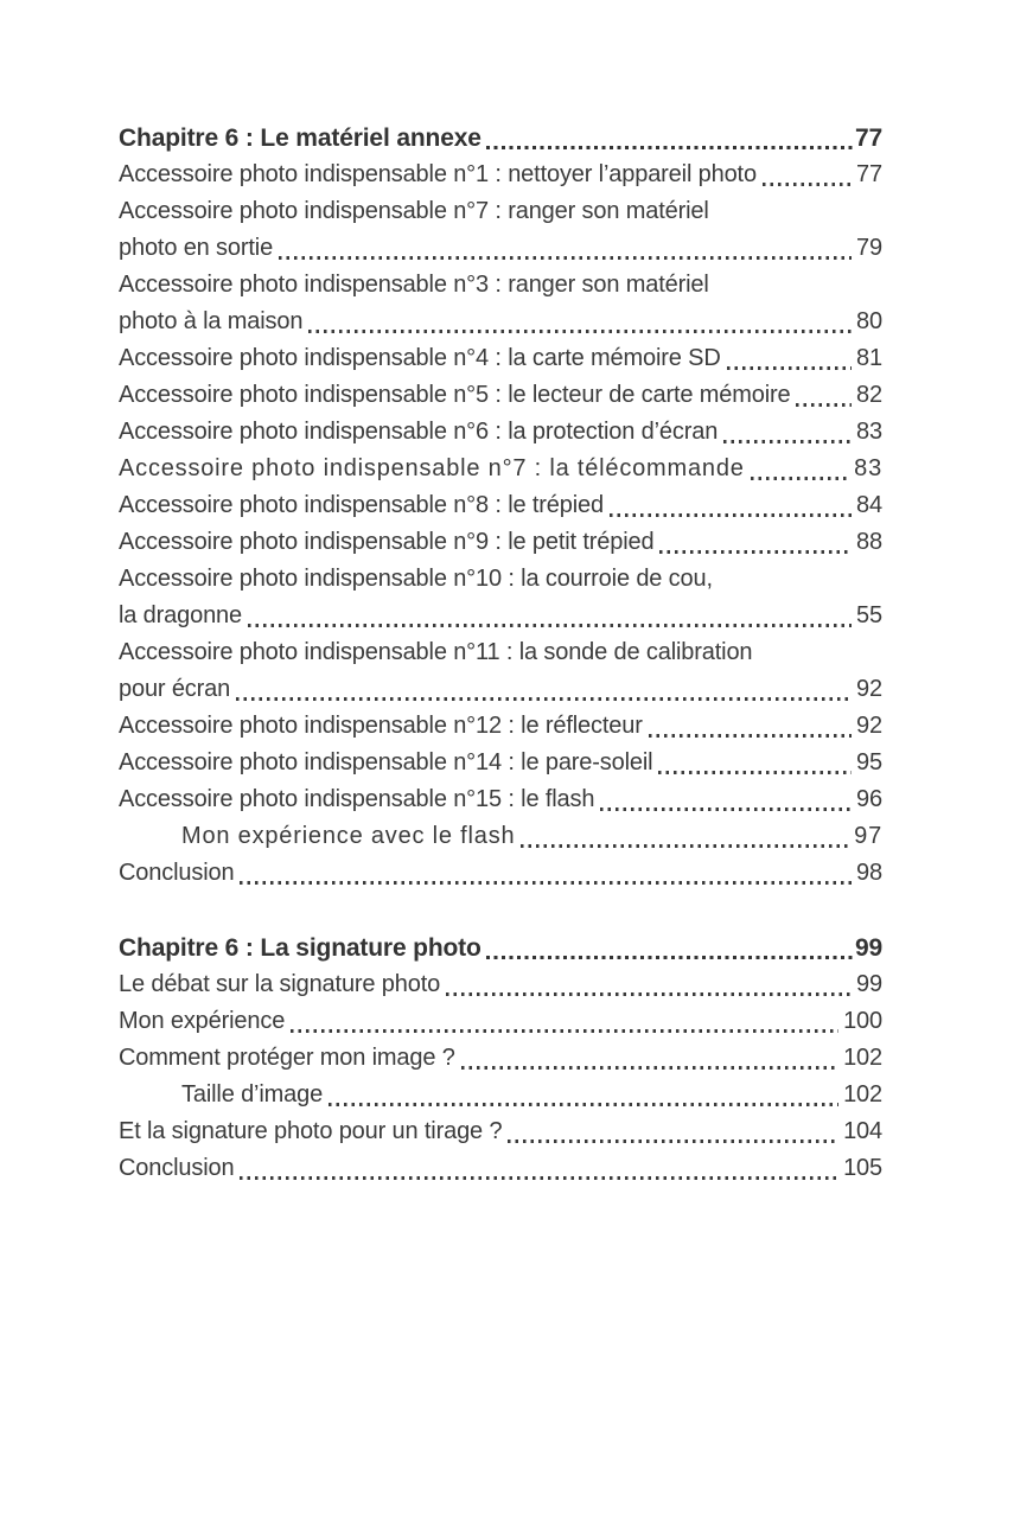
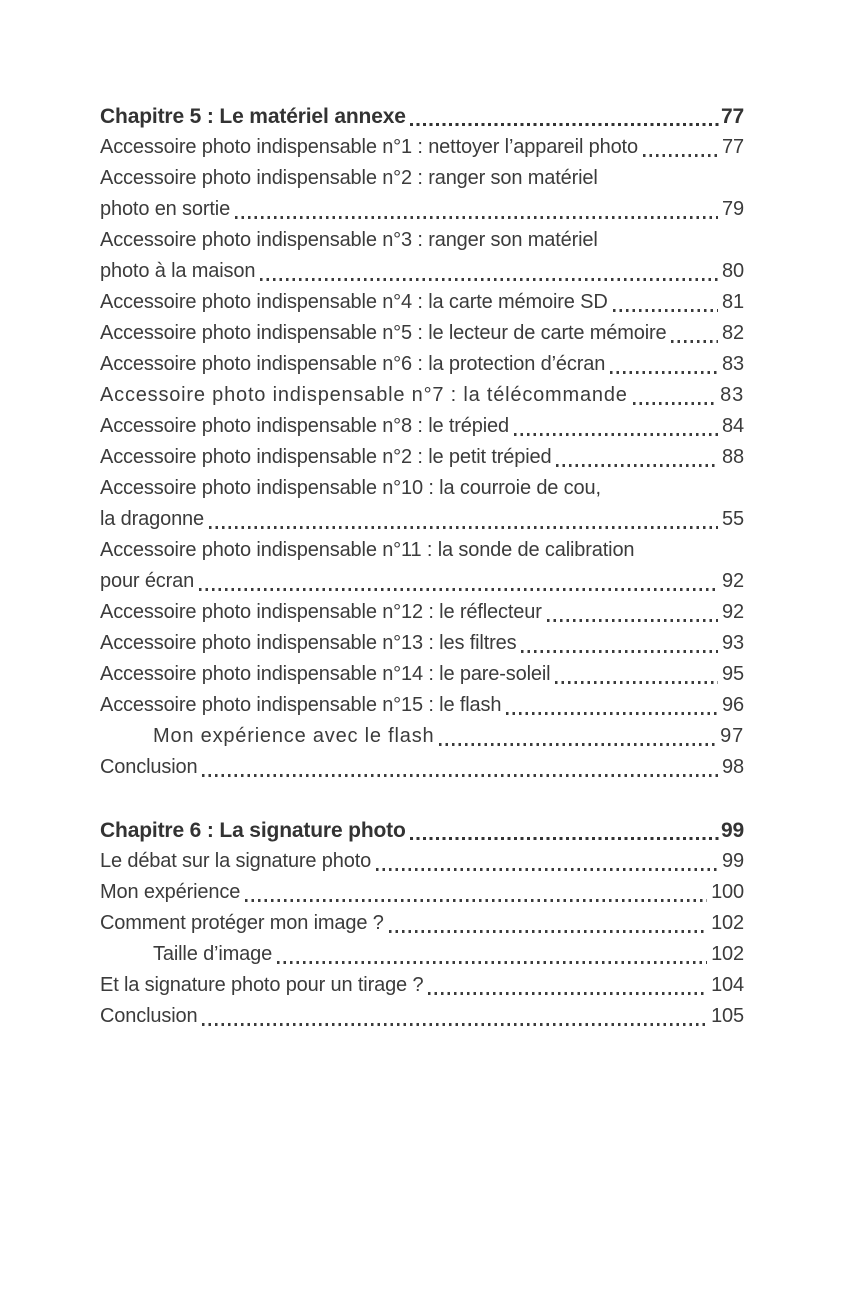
- Chapitre 6 : Le matériel annexe
+ Chapitre 5 : Le matériel annexe
  77
  Accessoire photo indispensable n°1 : nettoyer l’appareil photo
  77
- Accessoire photo indispensable n°7 : ranger son matériel
+ Accessoire photo indispensable n°2 : ranger son matériel
  photo en sortie
  79
  Accessoire photo indispensable n°3 : ranger son matériel
  photo à la maison
  80
  Accessoire photo indispensable n°4 : la carte mémoire SD
  81
  Accessoire photo indispensable n°5 : le lecteur de carte mémoire
  82
  Accessoire photo indispensable n°6 : la protection d’écran
  83
  Accessoire photo indispensable n°7 : la télécommande
  83
  Accessoire photo indispensable n°8 : le trépied
  84
- Accessoire photo indispensable n°9 : le petit trépied
+ Accessoire photo indispensable n°2 : le petit trépied
  88
  Accessoire photo indispensable n°10 : la courroie de cou,
  la dragonne
  55
  Accessoire photo indispensable n°11 : la sonde de calibration
  pour écran
  92
  Accessoire photo indispensable n°12 : le réflecteur
  92
+ Accessoire photo indispensable n°13 : les filtres
+ 93
  Accessoire photo indispensable n°14 : le pare-soleil
  95
  Accessoire photo indispensable n°15 : le flash
  96
  Mon expérience avec le flash
  97
  Conclusion
  98
  Chapitre 6 : La signature photo
  99
  Le débat sur la signature photo
  99
  Mon expérience
  100
  Comment protéger mon image ?
  102
  Taille d’image
  102
  Et la signature photo pour un tirage ?
  104
  Conclusion
  105
